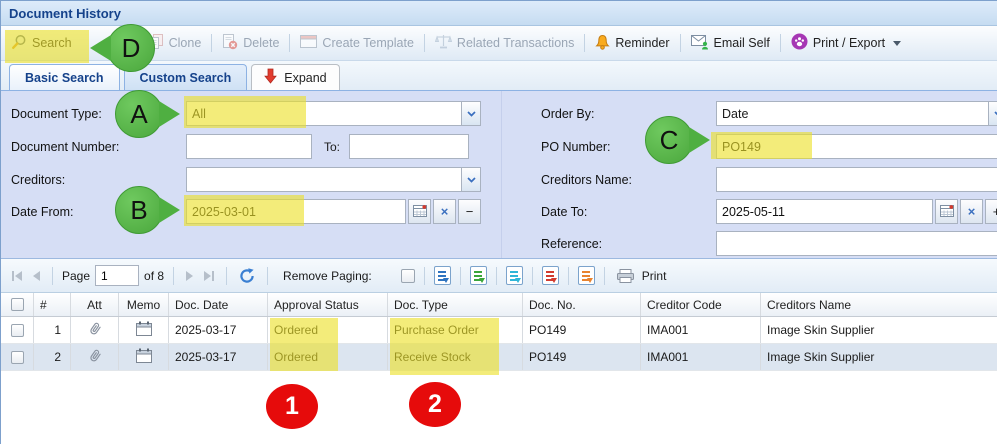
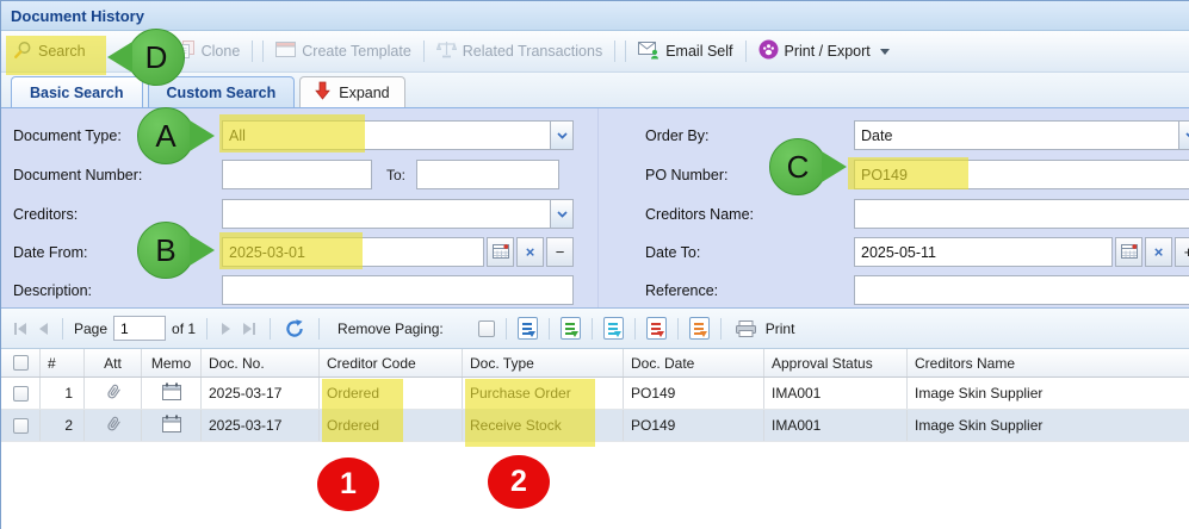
  Document History
  Search
  Clone
- Delete
  Create Template
  Related Transactions
- Reminder
  Email Self
  Print / Export
  Basic Search
  Custom Search
  Expand
  Document Type:
  All
  Document Number:
  To:
  Creditors:
  Date From:
  2025-03-01
  ×
  −
+ Description:
  Order By:
  Date
  PO Number:
  PO149
  Creditors Name:
  Date To:
  2025-05-11
  ×
  Reference:
  Page
  1
- of 8
+ of 1
  Remove Paging:
  Print
  #
  Att
  Memo
- Doc. Date
+ Doc. No.
- Approval Status
+ Creditor Code
  Doc. Type
- Doc. No.
+ Doc. Date
- Creditor Code
+ Approval Status
  Creditors Name
  1
  2025-03-17
  Ordered
  Purchase Order
  PO149
  IMA001
  Image Skin Supplier
  2
  2025-03-17
  Ordered
  Receive Stock
  PO149
  IMA001
  Image Skin Supplier
  A
  B
  C
  D
  1
  2
